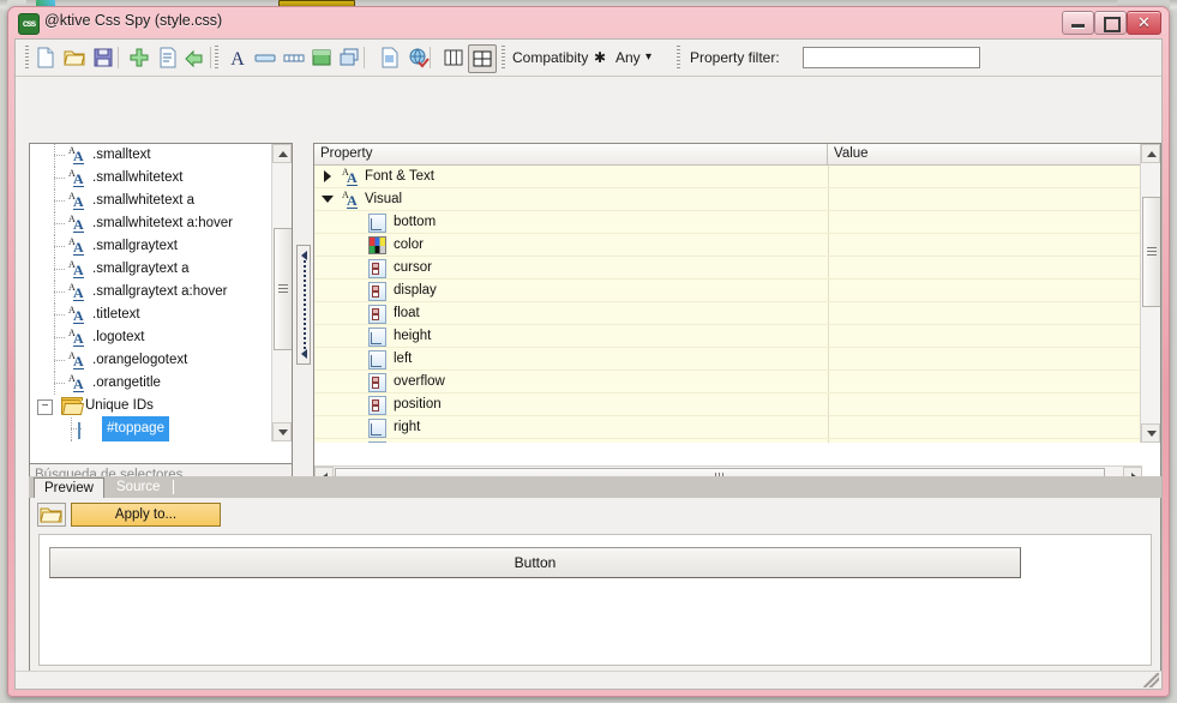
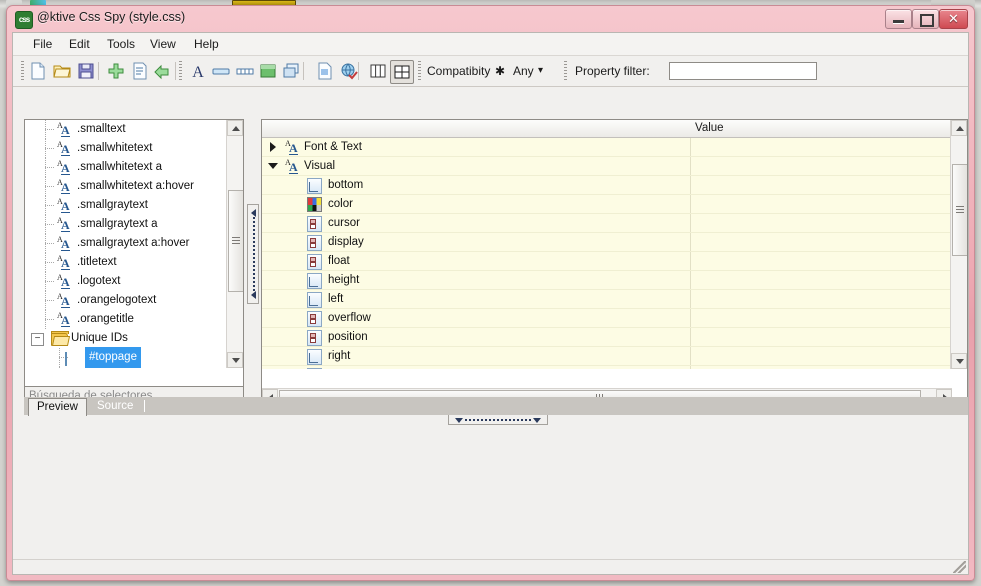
  css
  @ktive Css Spy (style.css)
  ✕
+ File
+ Edit
+ Tools
+ View
+ Help
  A
  Compatibity
  ✱
  Any
  ▾
  Property filter:
  A
  A
  .smalltext
  A
  A
  .smallwhitetext
  A
  A
  .smallwhitetext a
  A
  A
  .smallwhitetext a:hover
  A
  A
  .smallgraytext
  A
  A
  .smallgraytext a
  A
  A
  .smallgraytext a:hover
  A
  A
  .titletext
  A
  A
  .logotext
  A
  A
  .orangelogotext
  A
  A
  .orangetitle
  −
  Unique IDs
  #toppage
  Búsqueda de selectores
- Property
  Value
  A
  A
  Font & Text
  A
  A
  Visual
  bottom
  color
  cursor
  display
  float
  height
  left
  overflow
  position
  right
  Preview
  Source
- Apply to...
- Button
